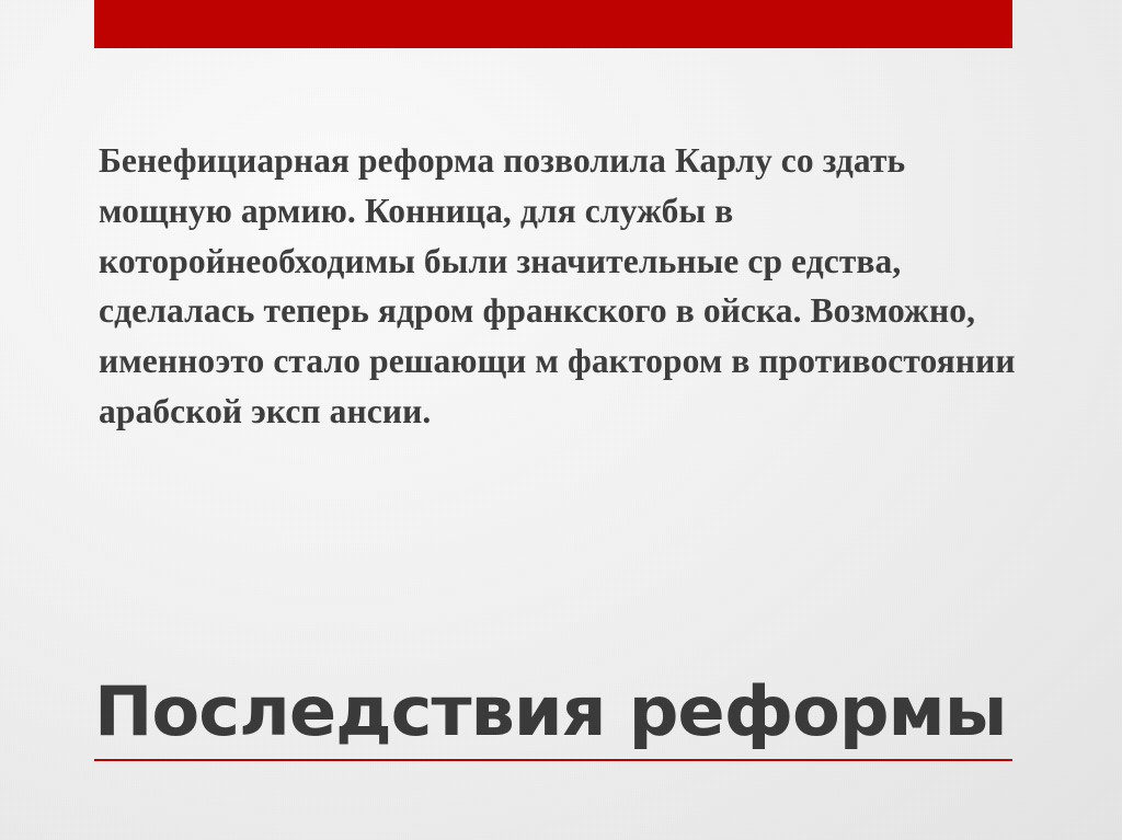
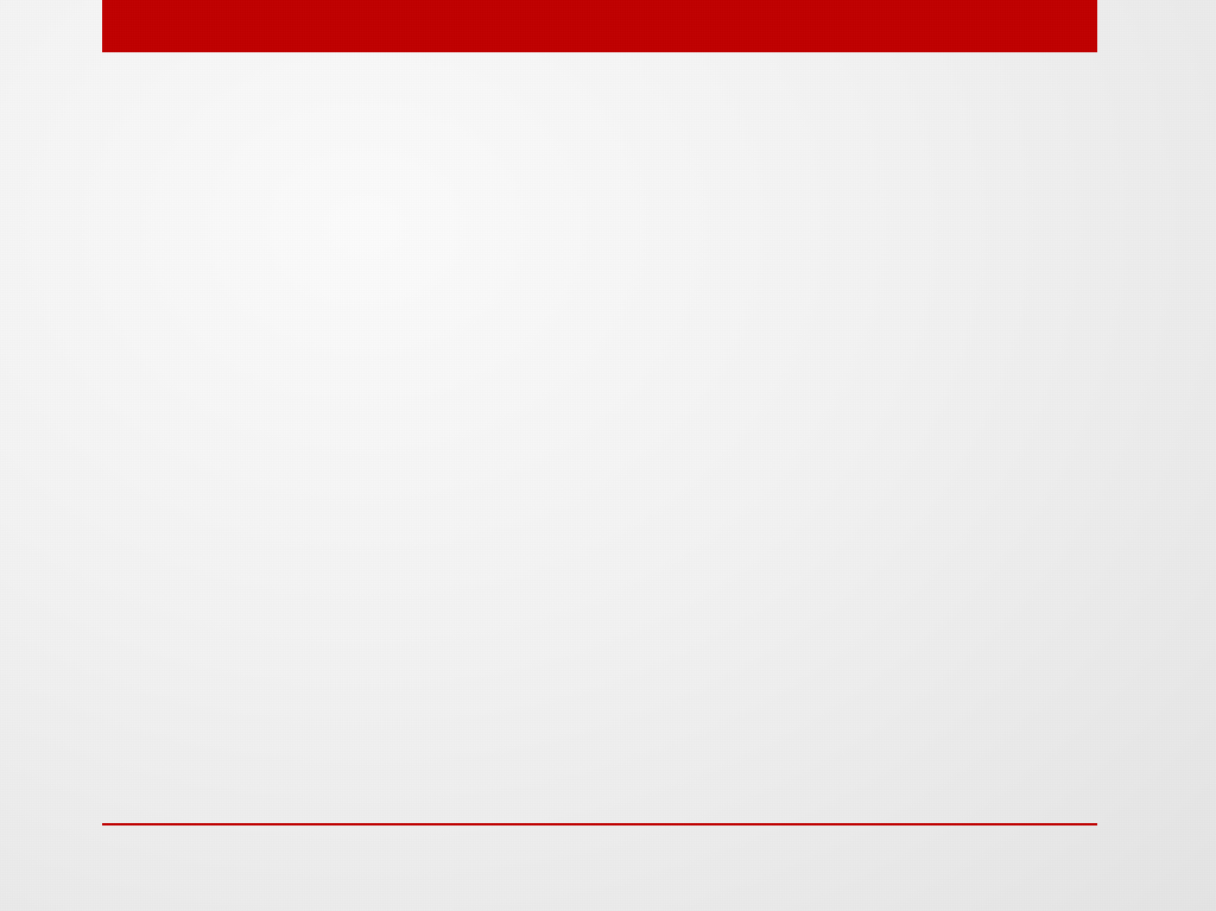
- Бенефициарная реформа позволила Карлу со здать мощную армию. Конница, для службы в которойнеобходимы были значительные ср едства, сделалась теперь ядром франкского в ойска. Возможно, именноэто стало решающи м фактором в противостоянии арабской эксп ансии.
- Последствия реформы
